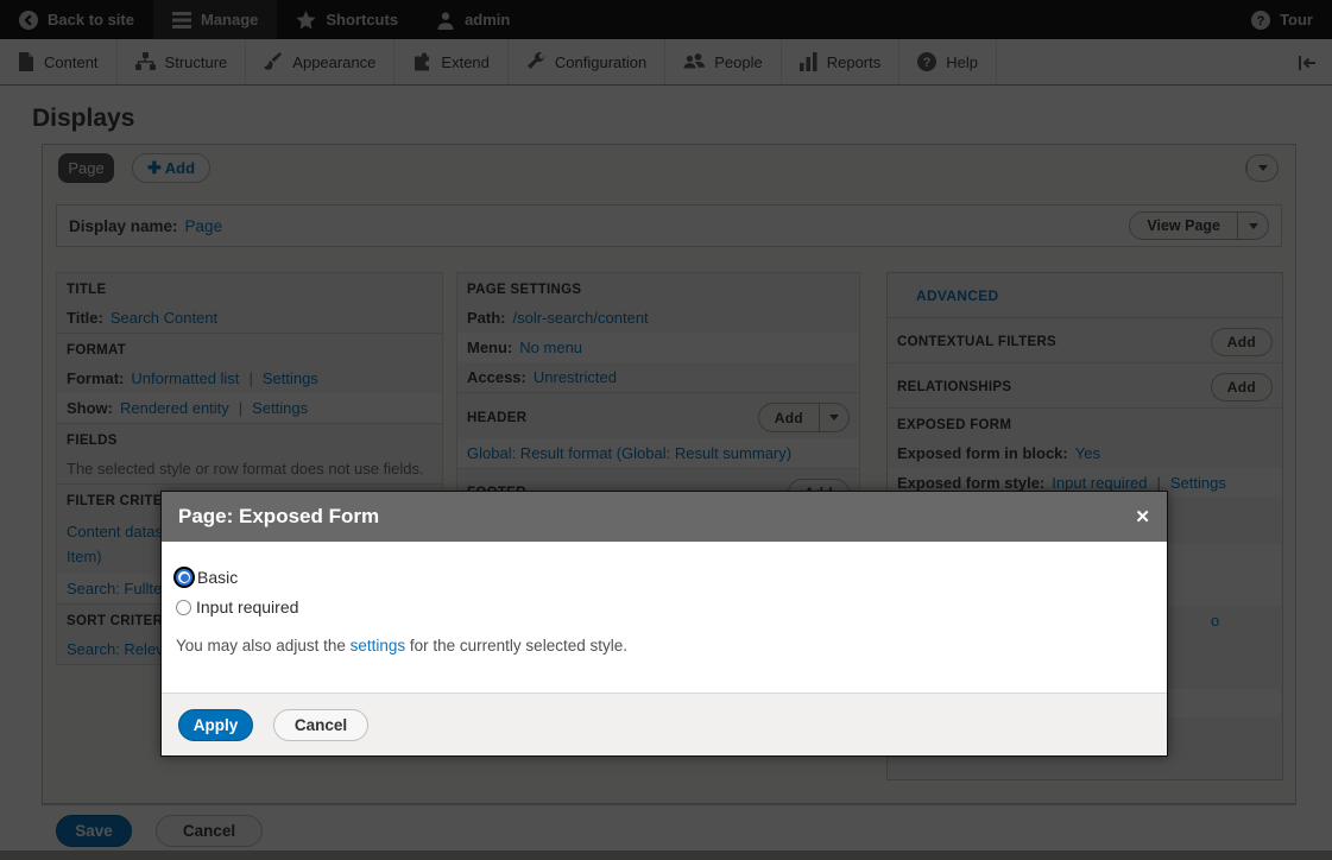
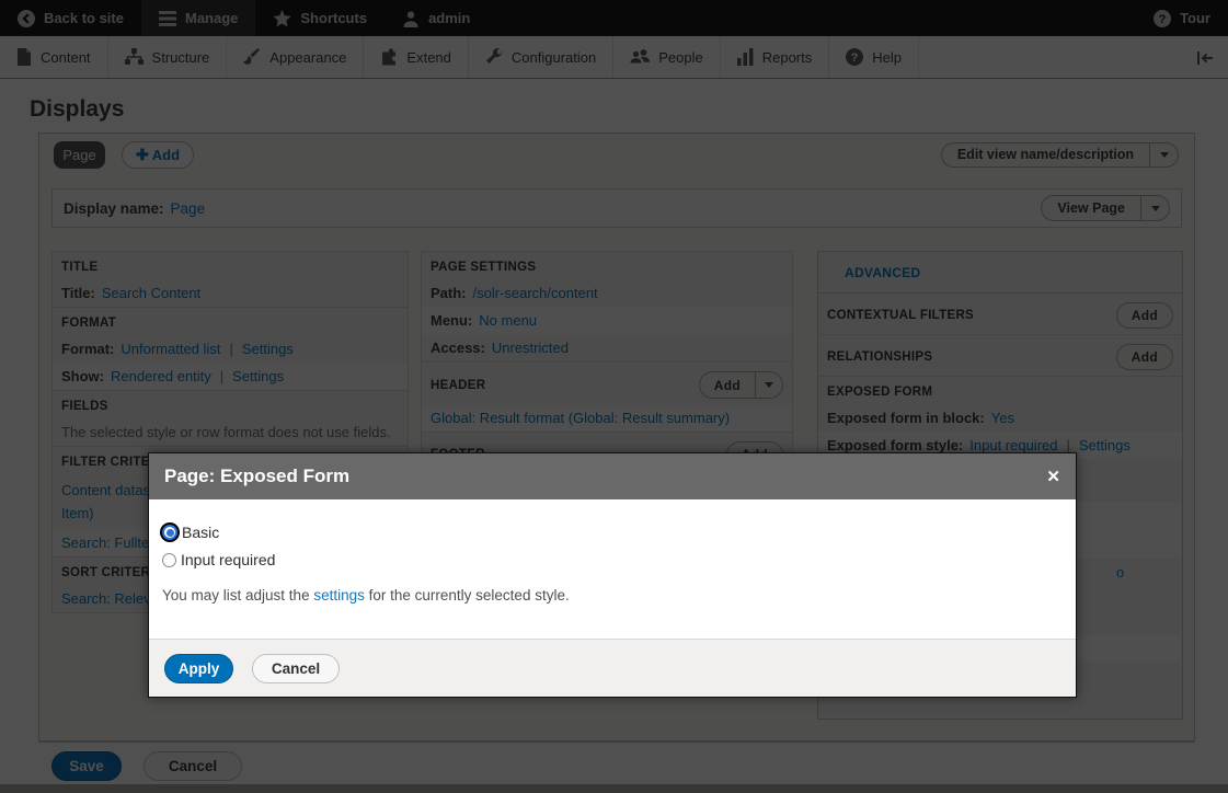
  Back to site
  Manage
  Shortcuts
  admin
  ?
  Tour
  Content
  Structure
  Appearance
  Extend
  Configuration
  People
  Reports
  ?
  Help
  Displays
  Page
  ✚
  Add
+ Edit view name/description
  Display name:
  Page
  View Page
  TITLE
  Title: Search Content
  FORMAT
  Format: Unformatted list | Settings
  Show: Rendered entity | Settings
  FIELDS
  The selected style or row format does not use fields.
  FILTER CRITE
  Item)
  SORT CRITER
  PAGE SETTINGS
  Path: /solr-search/content
  Menu: No menu
  Access: Unrestricted
  HEADER
  Add
  Global: Result format (Global: Result summary)
  ADVANCED
  CONTEXTUAL FILTERS
  Add
  RELATIONSHIPS
  Add
  EXPOSED FORM
  Exposed form in block: Yes
  Exposed form style: Input required | Settings
  o
  Save
  Cancel
  Page: Exposed Form
  ✕
  Basic
  Input required
- You may also adjust the settings for the currently selected style.
+ You may list adjust the settings for the currently selected style.
  Apply
  Cancel
